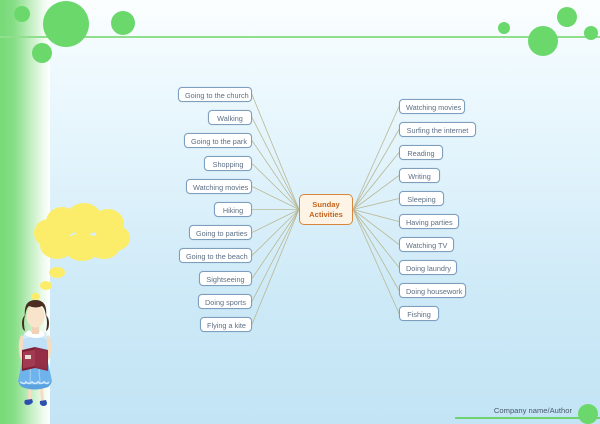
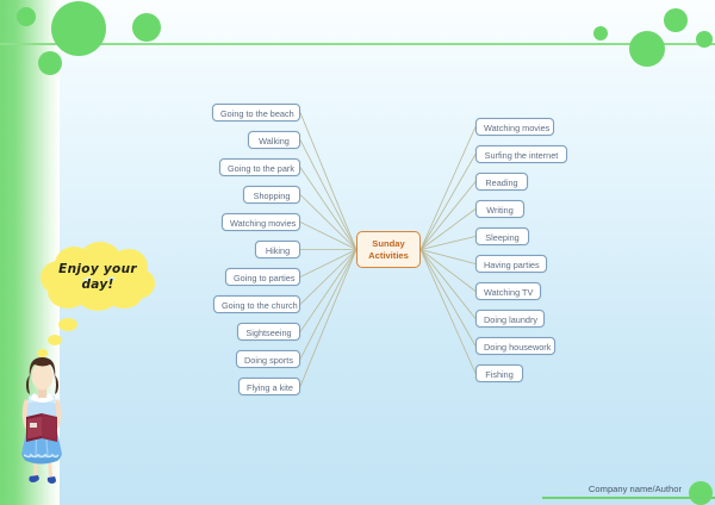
+ Enjoy your
+ day!
- Going to the church
+ Going to the beach
  Walking
  Going to the park
  Shopping
  Watching movies
  Hiking
  Going to parties
- Going to the beach
+ Going to the church
  Sightseeing
  Doing sports
  Flying a kite
  Watching movies
  Surfing the internet
  Reading
  Writing
  Sleeping
  Having parties
  Watching TV
  Doing laundry
  Doing housework
  Fishing
  Sunday
  Activities
  Company name/Author
